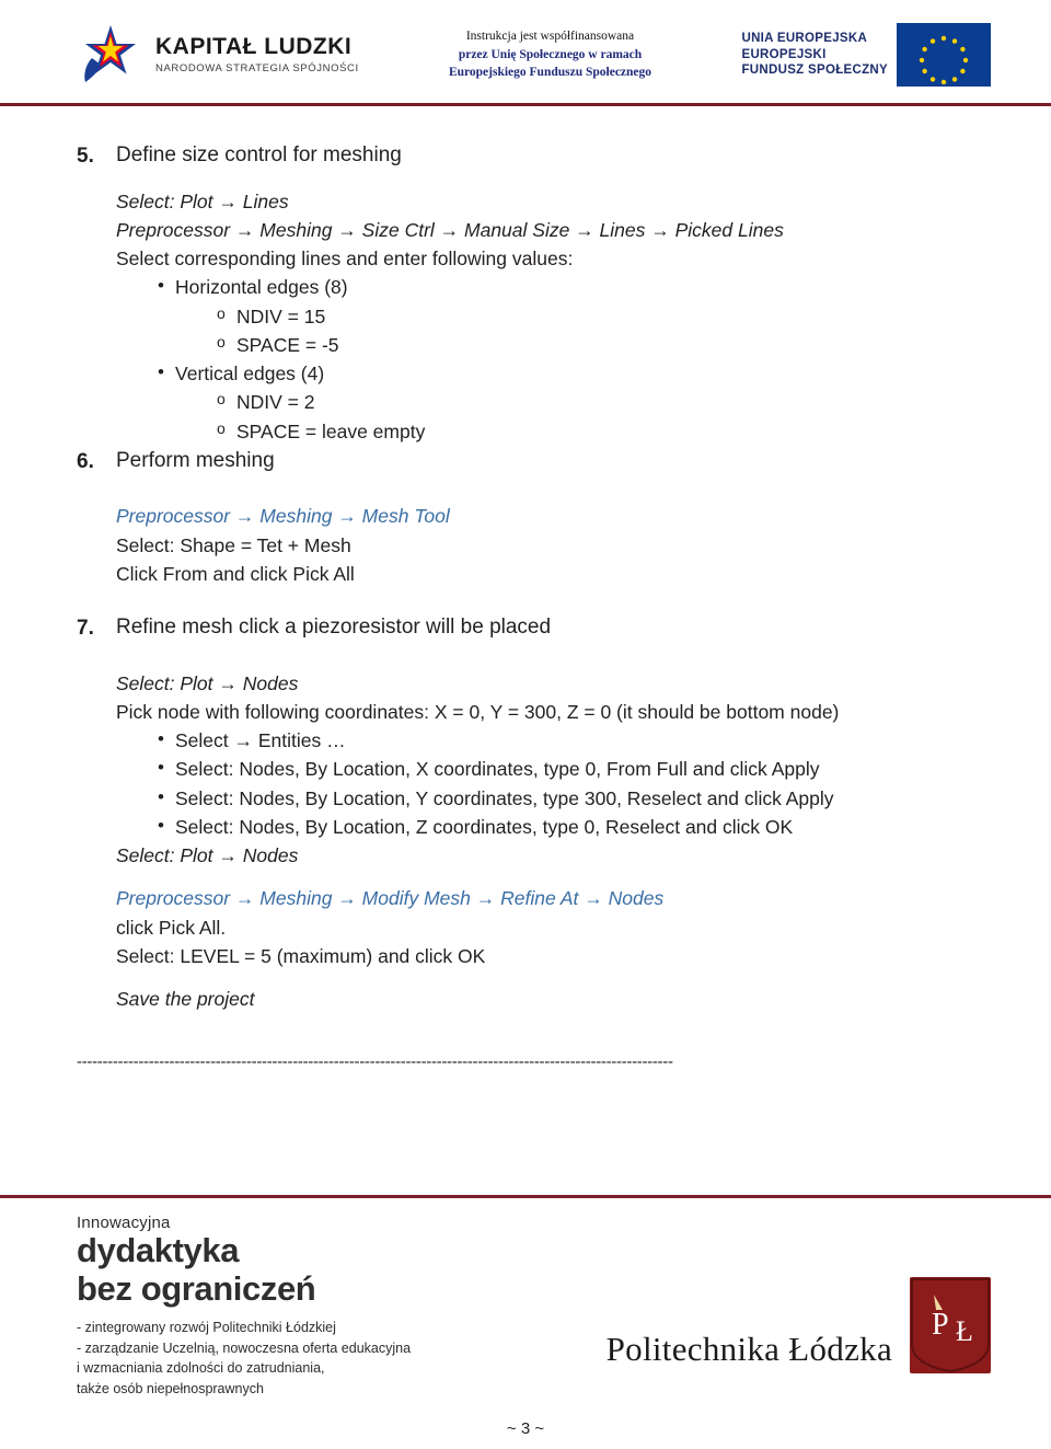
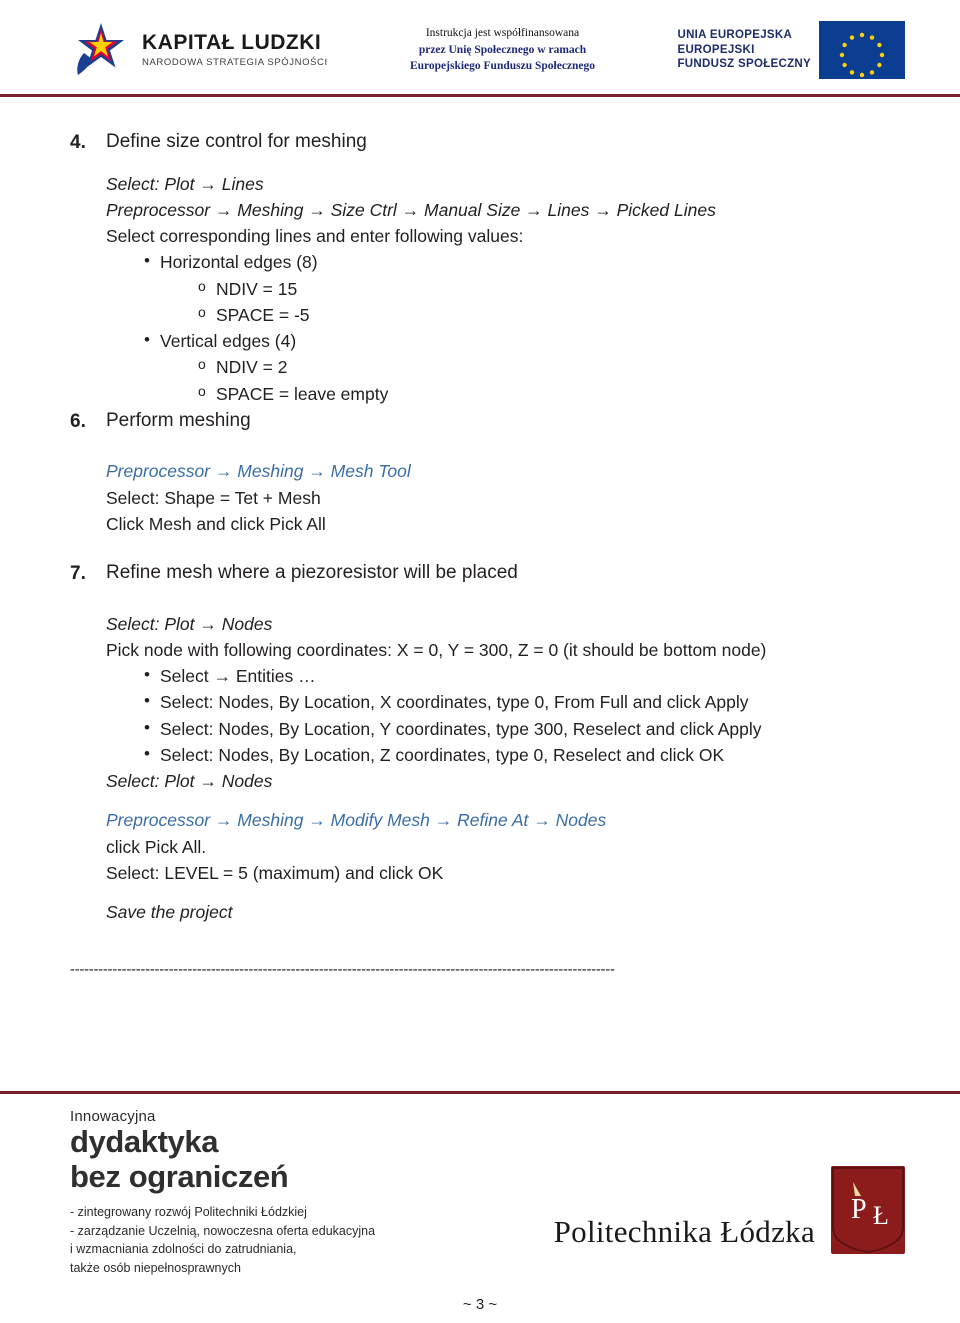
  KAPITAŁ LUDZKI
  NARODOWA STRATEGIA SPÓJNOŚCI
  Instrukcja jest współfinansowana
  przez Unię Społecznego w ramach
  Europejskiego Funduszu Społecznego
  UNIA EUROPEJSKA
  EUROPEJSKI
  FUNDUSZ SPOŁECZNY
- 5.
+ 4.
  Define size control for meshing
  Select: Plot → Lines
  Preprocessor → Meshing → Size Ctrl → Manual Size → Lines → Picked Lines
  Select corresponding lines and enter following values:
  Horizontal edges (8)
  NDIV = 15
  SPACE = -5
  Vertical edges (4)
  NDIV = 2
  SPACE = leave empty
  6.
  Perform meshing
  Preprocessor → Meshing → Mesh Tool
  Select: Shape = Tet + Mesh
- Click From and click Pick All
+ Click Mesh and click Pick All
  7.
- Refine mesh click a piezoresistor will be placed
+ Refine mesh where a piezoresistor will be placed
  Select: Plot → Nodes
  Pick node with following coordinates: X = 0, Y = 300, Z = 0 (it should be bottom node)
  Select → Entities …
  Select: Nodes, By Location, X coordinates, type 0, From Full and click Apply
  Select: Nodes, By Location, Y coordinates, type 300, Reselect and click Apply
  Select: Nodes, By Location, Z coordinates, type 0, Reselect and click OK
  Select: Plot → Nodes
  Preprocessor → Meshing → Modify Mesh → Refine At → Nodes
  click Pick All.
  Select: LEVEL = 5 (maximum) and click OK
  Save the project
  --------------------------------------------------------------------------------------------------------------------
  Innowacyjna
  dydaktyka
  bez ograniczeń
  - zintegrowany rozwój Politechniki Łódzkiej
  - zarządzanie Uczelnią, nowoczesna oferta edukacyjna
  i wzmacniania zdolności do zatrudniania,
  także osób niepełnosprawnych
  Politechnika Łódzka
  P
  Ł
  ~ 3 ~
